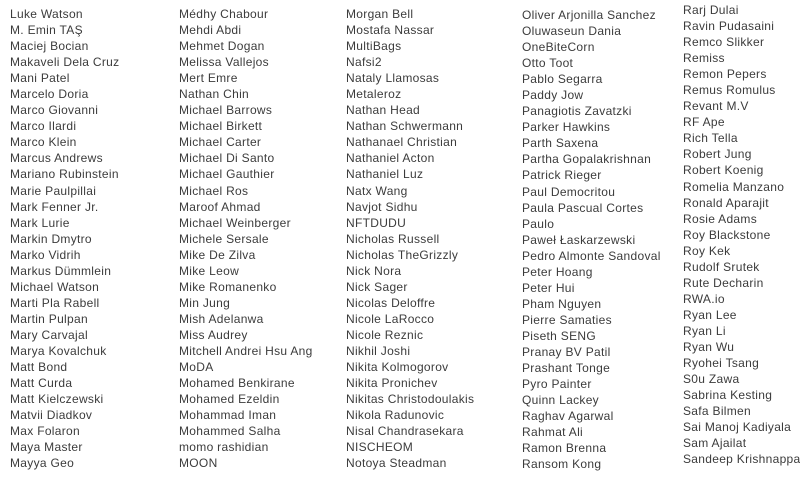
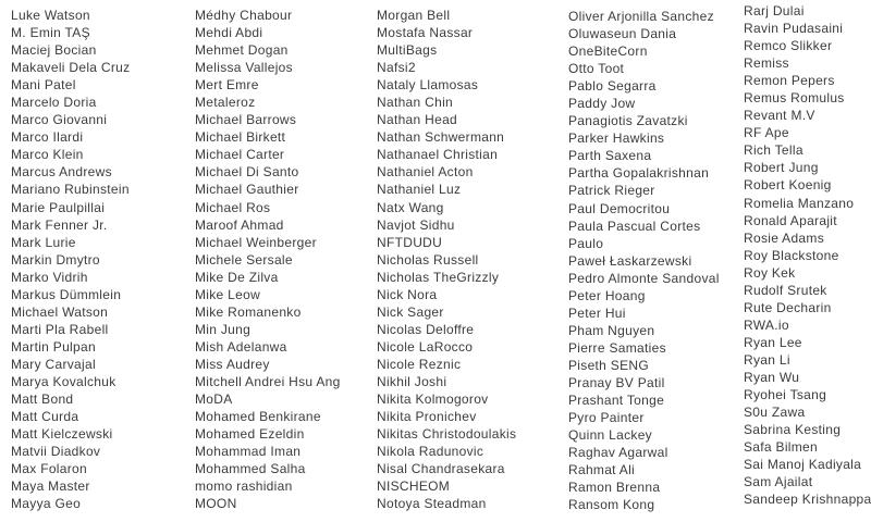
  Luke Watson
  M. Emin TAŞ
  Maciej Bocian
  Makaveli Dela Cruz
  Mani Patel
  Marcelo Doria
  Marco Giovanni
  Marco Ilardi
  Marco Klein
  Marcus Andrews
  Mariano Rubinstein
  Marie Paulpillai
  Mark Fenner Jr.
  Mark Lurie
  Markin Dmytro
  Marko Vidrih
  Markus Dümmlein
  Michael Watson
  Marti Pla Rabell
  Martin Pulpan
  Mary Carvajal
  Marya Kovalchuk
  Matt Bond
  Matt Curda
  Matt Kielczewski
  Matvii Diadkov
  Max Folaron
  Maya Master
  Mayya Geo
  Médhy Chabour
  Mehdi Abdi
  Mehmet Dogan
  Melissa Vallejos
  Mert Emre
- Nathan Chin
+ Metaleroz
  Michael Barrows
  Michael Birkett
  Michael Carter
  Michael Di Santo
  Michael Gauthier
  Michael Ros
  Maroof Ahmad
  Michael Weinberger
  Michele Sersale
  Mike De Zilva
  Mike Leow
  Mike Romanenko
  Min Jung
  Mish Adelanwa
  Miss Audrey
  Mitchell Andrei Hsu Ang
  MoDA
  Mohamed Benkirane
  Mohamed Ezeldin
  Mohammad Iman
  Mohammed Salha
  momo rashidian
  MOON
  Morgan Bell
  Mostafa Nassar
  MultiBags
  Nafsi2
  Nataly Llamosas
- Metaleroz
+ Nathan Chin
  Nathan Head
  Nathan Schwermann
  Nathanael Christian
  Nathaniel Acton
  Nathaniel Luz
  Natx Wang
  Navjot Sidhu
  NFTDUDU
  Nicholas Russell
  Nicholas TheGrizzly
  Nick Nora
  Nick Sager
  Nicolas Deloffre
  Nicole LaRocco
  Nicole Reznic
  Nikhil Joshi
  Nikita Kolmogorov
  Nikita Pronichev
  Nikitas Christodoulakis
  Nikola Radunovic
  Nisal Chandrasekara
  NISCHEOM
  Notoya Steadman
  Oliver Arjonilla Sanchez
  Oluwaseun Dania
  OneBiteCorn
  Otto Toot
  Pablo Segarra
  Paddy Jow
  Panagiotis Zavatzki
  Parker Hawkins
  Parth Saxena
  Partha Gopalakrishnan
  Patrick Rieger
  Paul Democritou
  Paula Pascual Cortes
  Paulo
  Paweł Łaskarzewski
  Pedro Almonte Sandoval
  Peter Hoang
  Peter Hui
  Pham Nguyen
  Pierre Samaties
  Piseth SENG
  Pranay BV Patil
  Prashant Tonge
  Pyro Painter
  Quinn Lackey
  Raghav Agarwal
  Rahmat Ali
  Ramon Brenna
  Ransom Kong
  Rarj Dulai
  Ravin Pudasaini
  Remco Slikker
  Remiss
  Remon Pepers
  Remus Romulus
  Revant M.V
  RF Ape
  Rich Tella
  Robert Jung
  Robert Koenig
  Romelia Manzano
  Ronald Aparajit
  Rosie Adams
  Roy Blackstone
  Roy Kek
  Rudolf Srutek
  Rute Decharin
  RWA.io
  Ryan Lee
  Ryan Li
  Ryan Wu
  Ryohei Tsang
  S0u Zawa
  Sabrina Kesting
  Safa Bilmen
  Sai Manoj Kadiyala
  Sam Ajailat
  Sandeep Krishnappa
